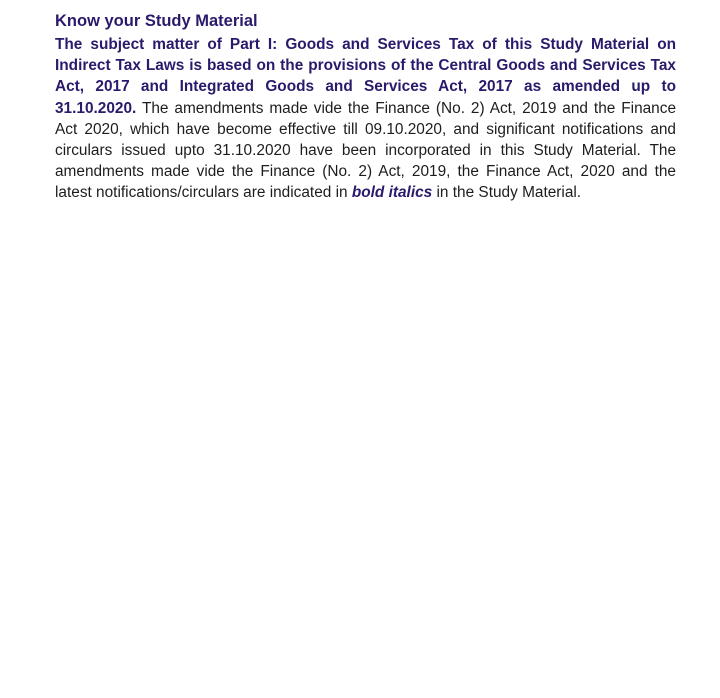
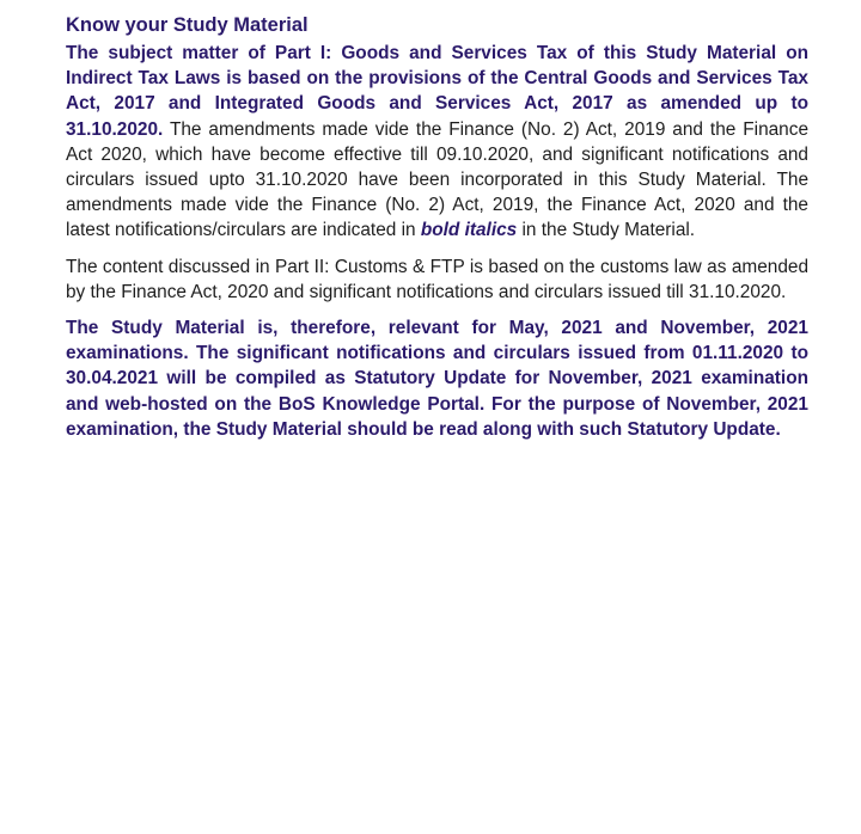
  Know your Study Material
  The subject matter of Part I: Goods and Services Tax of this Study Material on Indirect Tax Laws is based on the provisions of the Central Goods and Services Tax Act, 2017 and Integrated Goods and Services Act, 2017 as amended up to 31.10.2020. The amendments made vide the Finance (No. 2) Act, 2019 and the Finance Act 2020, which have become effective till 09.10.2020, and significant notifications and circulars issued upto 31.10.2020 have been incorporated in this Study Material. The amendments made vide the Finance (No. 2) Act, 2019, the Finance Act, 2020 and the latest notifications/circulars are indicated in bold italics in the Study Material.
+ The content discussed in Part II: Customs & FTP is based on the customs law as amended by the Finance Act, 2020 and significant notifications and circulars issued till 31.10.2020.
+ The Study Material is, therefore, relevant for May, 2021 and November, 2021 examinations. The significant notifications and circulars issued from 01.11.2020 to 30.04.2021 will be compiled as Statutory Update for November, 2021 examination and web-hosted on the BoS Knowledge Portal. For the purpose of November, 2021 examination, the Study Material should be read along with such Statutory Update.
